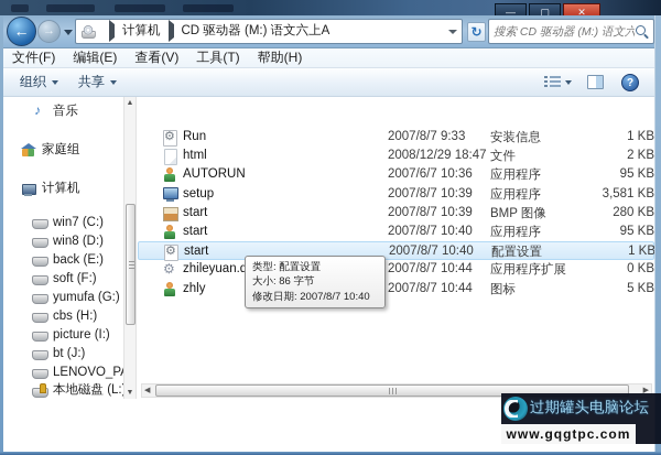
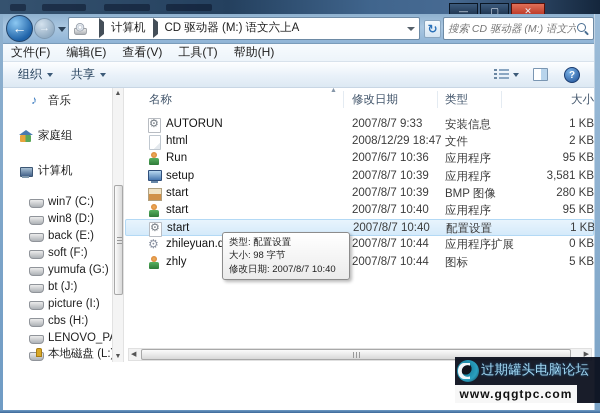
  —
  ▢
  ✕
  ←
  →
  计算机 CD 驱动器 (M:) 语文六上A
  搜索 CD 驱动器 (M:) 语文六
  文件(F)
  编辑(E)
  查看(V)
  工具(T)
  帮助(H)
  组织
  共享
  音乐
  家庭组
  计算机
  win7 (C:)
  win8 (D:)
  back (E:)
  soft (F:)
  yumufa (G:)
- cbs (H:)
+ bt (J:)
  picture (I:)
- bt (J:)
+ cbs (H:)
  本地磁盘 (L:
+ 名称
+ 修改日期
+ 类型
+ 大小
- Run
+ AUTORUN
  2007/8/7 9:33
  安装信息
  1 KB
  html
  2008/12/29 18:47
  文件
  2 KB
- AUTORUN
+ Run
  2007/6/7 10:36
  应用程序
  95 KB
  setup
  2007/8/7 10:39
  应用程序
  3,581 KB
  start
  2007/8/7 10:39
  BMP 图像
  280 KB
  start
  2007/8/7 10:40
  应用程序
  95 KB
  start
  2007/8/7 10:40
  配置设置
  1 KB
  zhileyuan.d
  2007/8/7 10:44
  应用程序扩展
  0 KB
  zhly
  2007/8/7 10:44
  图标
  5 KB
  类型: 配置设置
- 大小: 86 字节
+ 大小: 98 字节
  修改日期: 2007/8/7 10:40
  过期罐头电脑论坛
  www.gqgtpc.com
